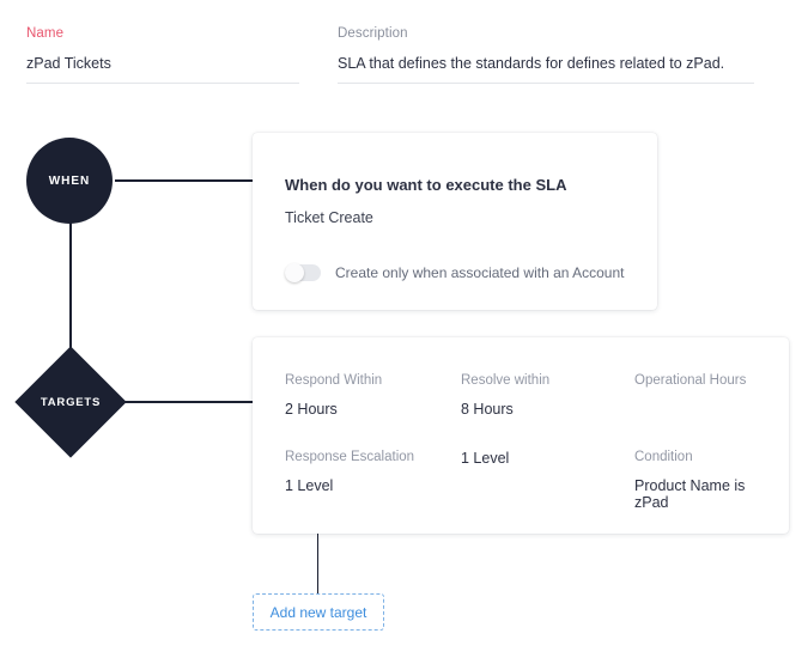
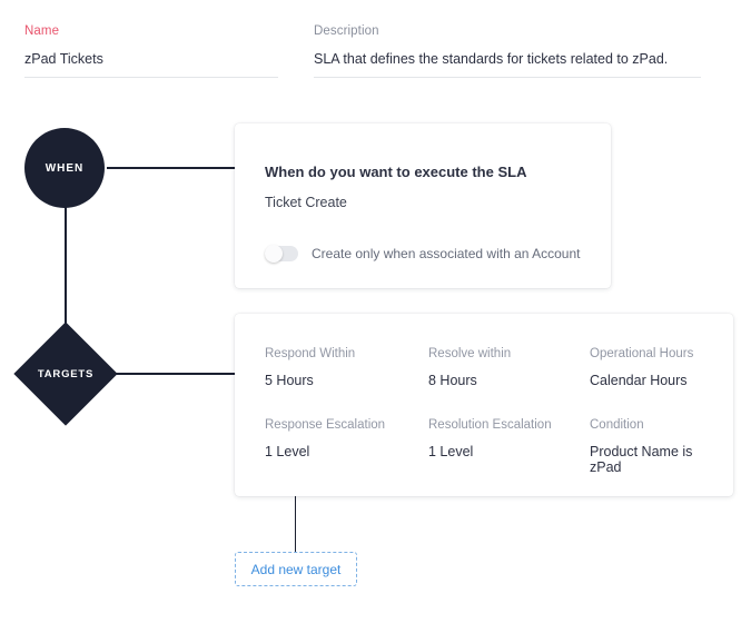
  Name
  zPad Tickets
  Description
- SLA that defines the standards for defines related to zPad.
+ SLA that defines the standards for tickets related to zPad.
  WHEN
  TARGETS
  When do you want to execute the SLA
  Ticket Create
  Create only when associated with an Account
  Respond Within
- 2 Hours
+ 5 Hours
  Resolve within
  8 Hours
  Operational Hours
+ Calendar Hours
  Response Escalation
  1 Level
+ Resolution Escalation
  1 Level
  Condition
  Product Name is zPad
  Add new target
